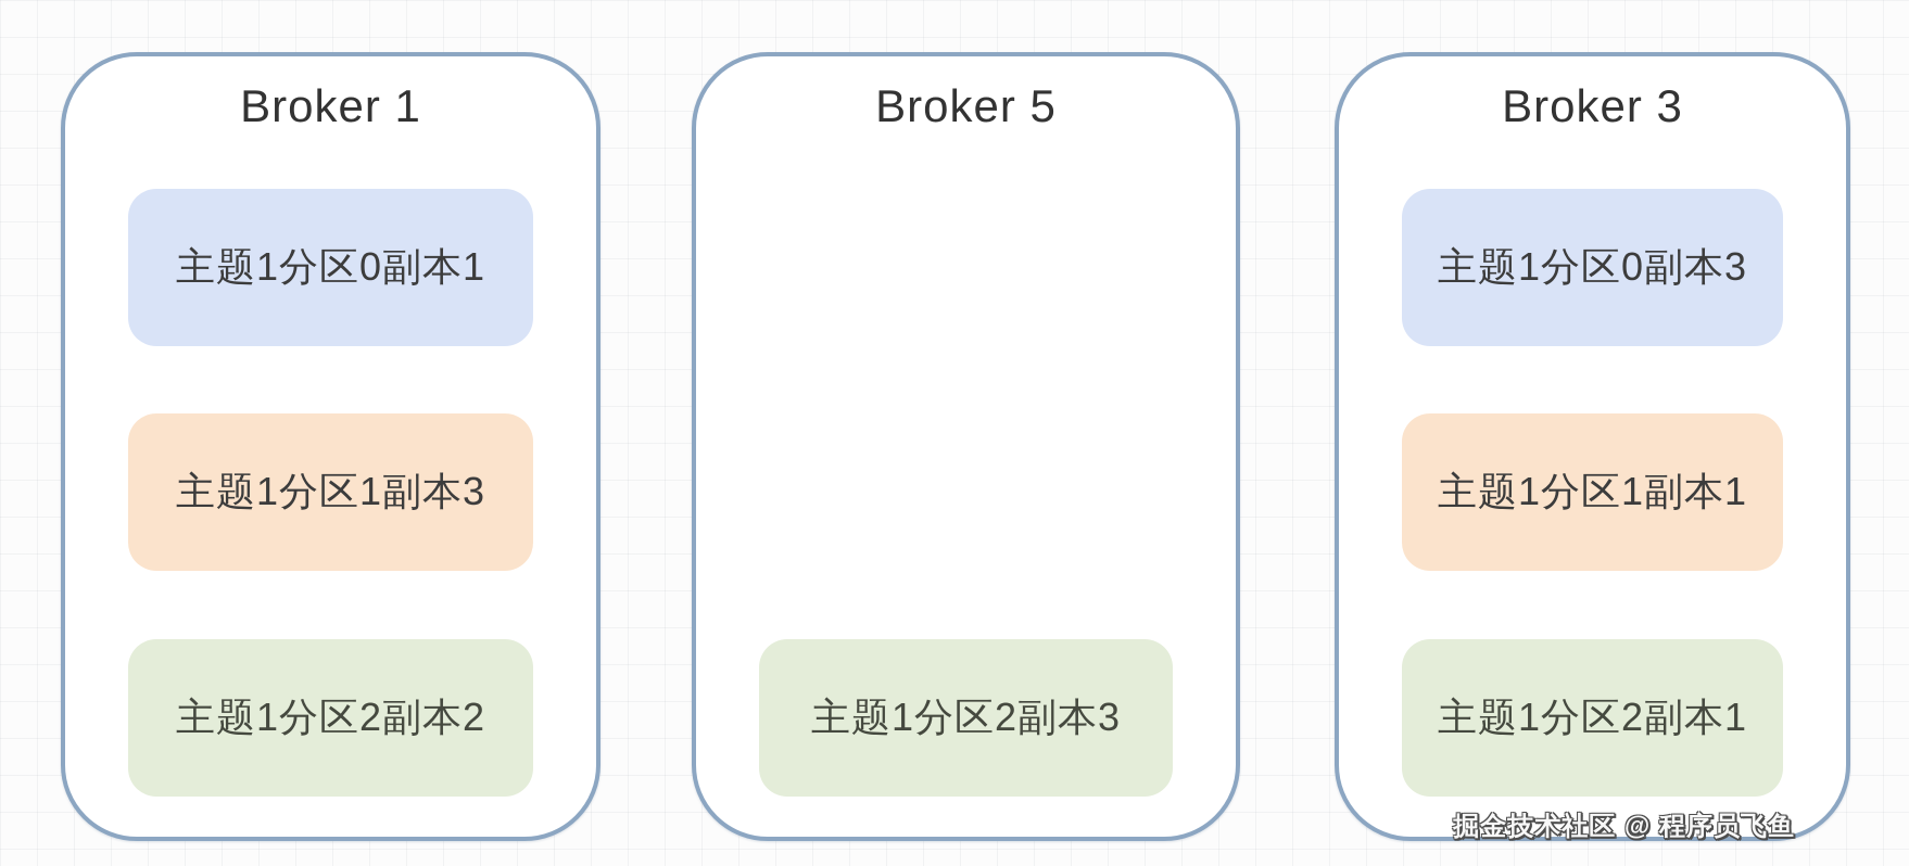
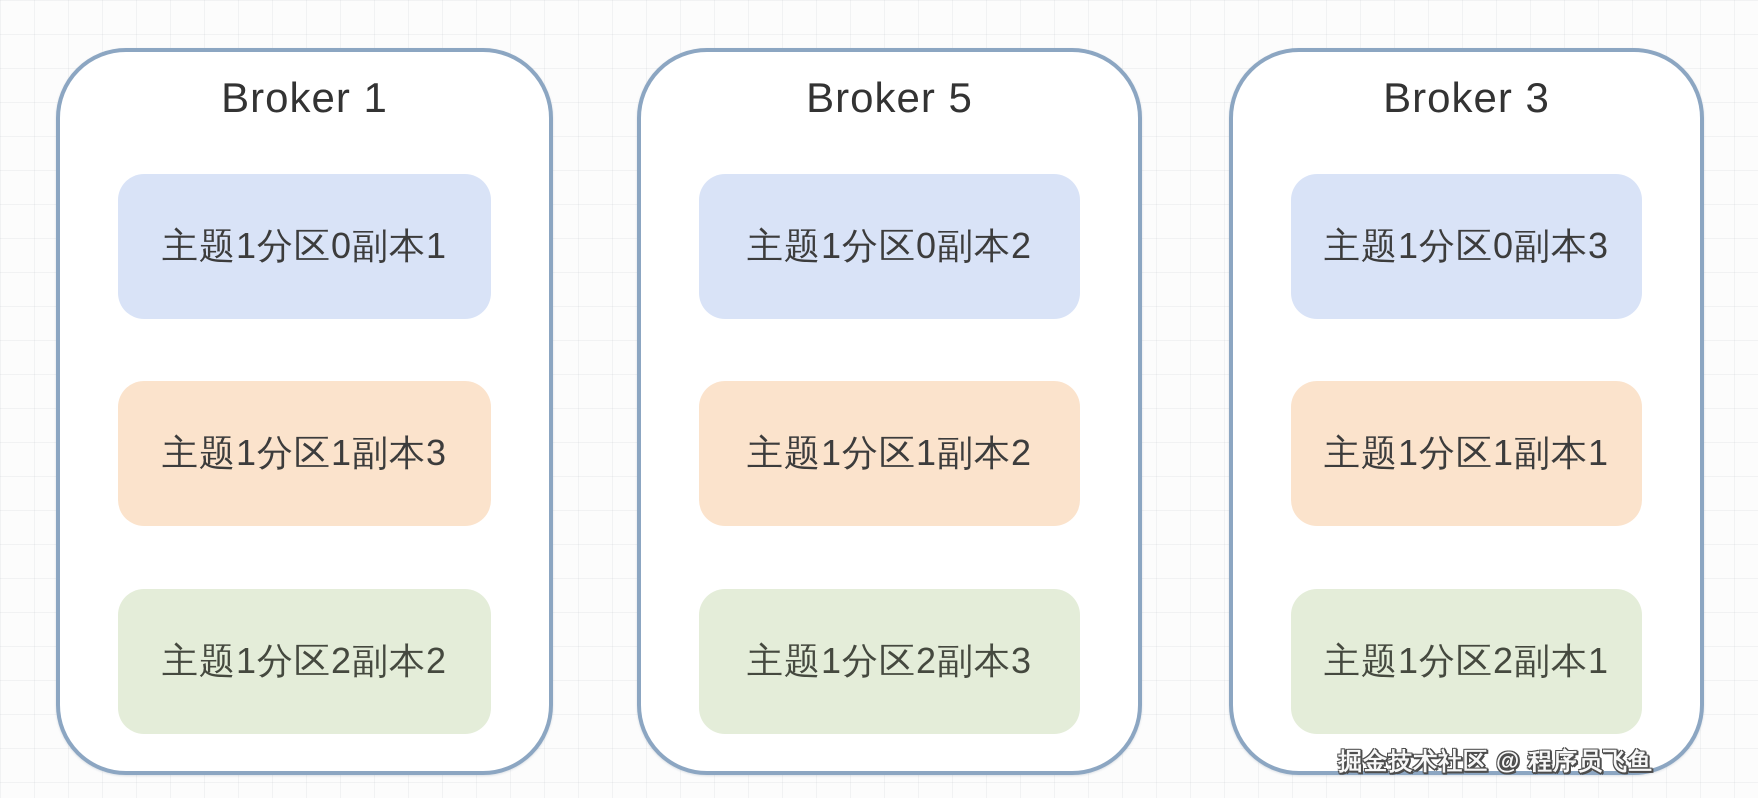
  Broker 1
  主题1分区0副本1
  主题1分区1副本3
  主题1分区2副本2
  Broker 5
+ 主题1分区0副本2
+ 主题1分区1副本2
  主题1分区2副本3
  Broker 3
  主题1分区0副本3
  主题1分区1副本1
  主题1分区2副本1
  掘金技术社区 @ 程序员飞鱼
